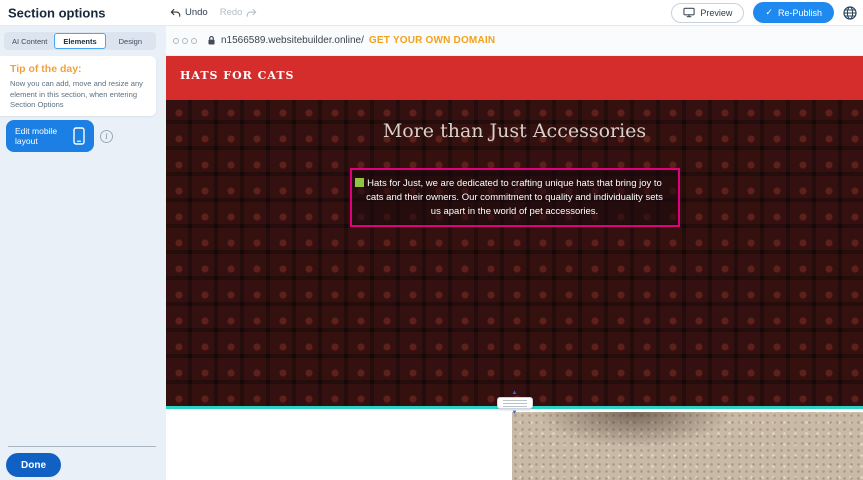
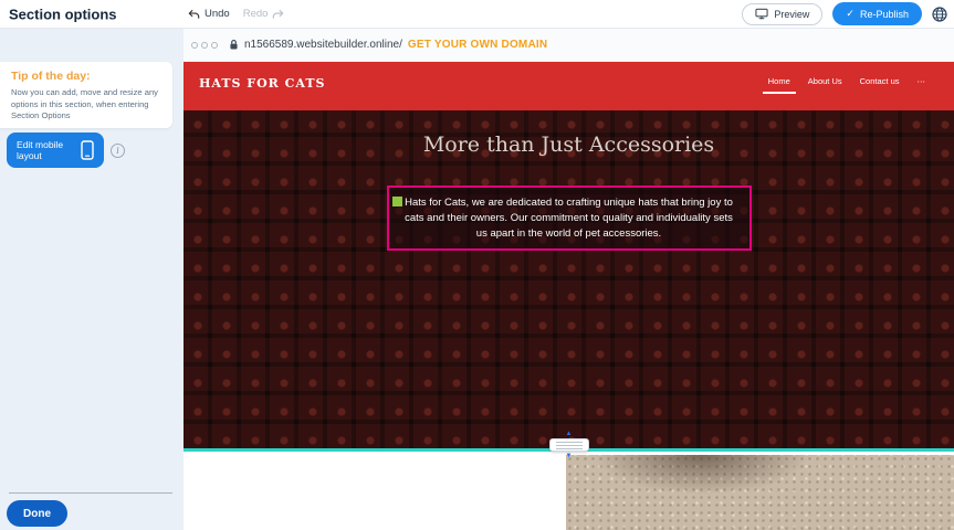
  Section options
  Undo
  Redo
  Preview
  ✓
  Re-Publish
- AI Content
- Elements
- Design
  Tip of the day:
- Now you can add, move and resize any element in this section, when entering Section Options
+ Now you can add, move and resize any options in this section, when entering Section Options
  Edit mobile layout
  i
  Done
  n1566589.websitebuilder.online/
  GET YOUR OWN DOMAIN
  HATS FOR CATS
+ Home
+ About Us
+ Contact us
+ ⋯
  More than Just Accessories
- Hats for Just, we are dedicated to crafting unique hats that bring joy to cats and their owners. Our commitment to quality and individuality sets us apart in the world of pet accessories.
+ Hats for Cats, we are dedicated to crafting unique hats that bring joy to cats and their owners. Our commitment to quality and individuality sets us apart in the world of pet accessories.
